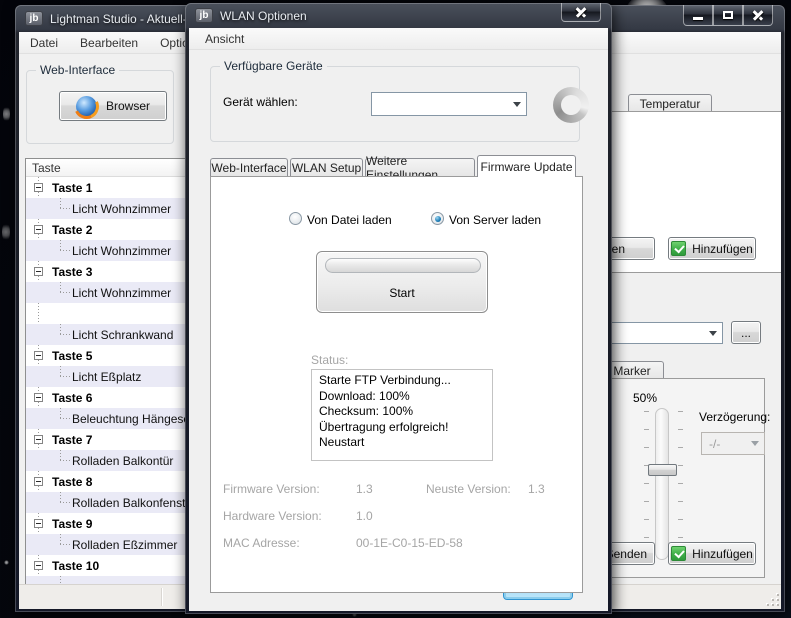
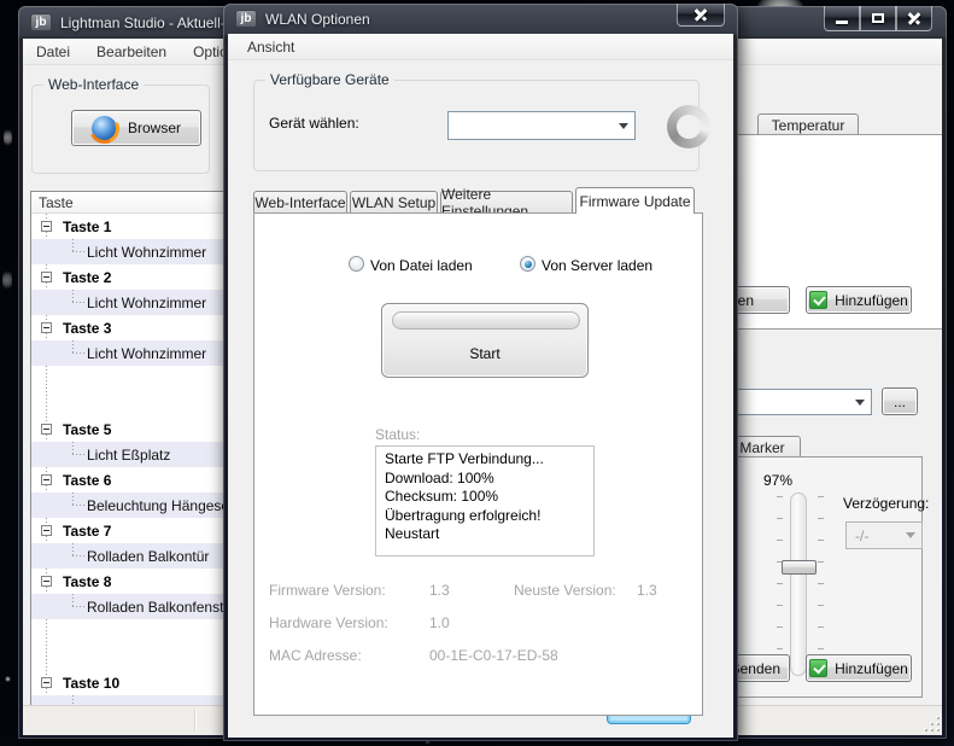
  jb
  Lightman Studio - Aktuell
  Datei
  Bearbeiten
  Web-Interface
  Browser
  Taste
  Taste 1
  Licht Wohnzimmer
  Taste 2
  Licht Wohnzimmer
  Taste 3
  Licht Wohnzimmer
- Licht Schrankwand
  Taste 5
  Licht Eßplatz
  Taste 6
  Beleuchtung Hänges
  Taste 7
  Rolladen Balkontür
  Taste 8
  Rolladen Balkonfenst
- Taste 9
- Rolladen Eßzimmer
  Taste 10
  Temperatur
  Hinzufügen
  ...
  Marker
- 50%
+ 97%
  Verzögerung:
  -/-
  enden
  Hinzufügen
  jb
  WLAN Optionen
  Ansicht
  Verfügbare Geräte
  Gerät wählen:
  Web-Interface
  WLAN Setup
  Weitere Einstellungen
  Firmware Update
  Von Datei laden
  Von Server laden
  Start
  Status:
  Starte FTP Verbindung...
  Download: 100%
  Checksum: 100%
  Übertragung erfolgreich!
  Neustart
  Firmware Version:
  1.3
  Neuste Version:
  1.3
  Hardware Version:
  1.0
  MAC Adresse:
- 00-1E-C0-15-ED-58
+ 00-1E-C0-17-ED-58
